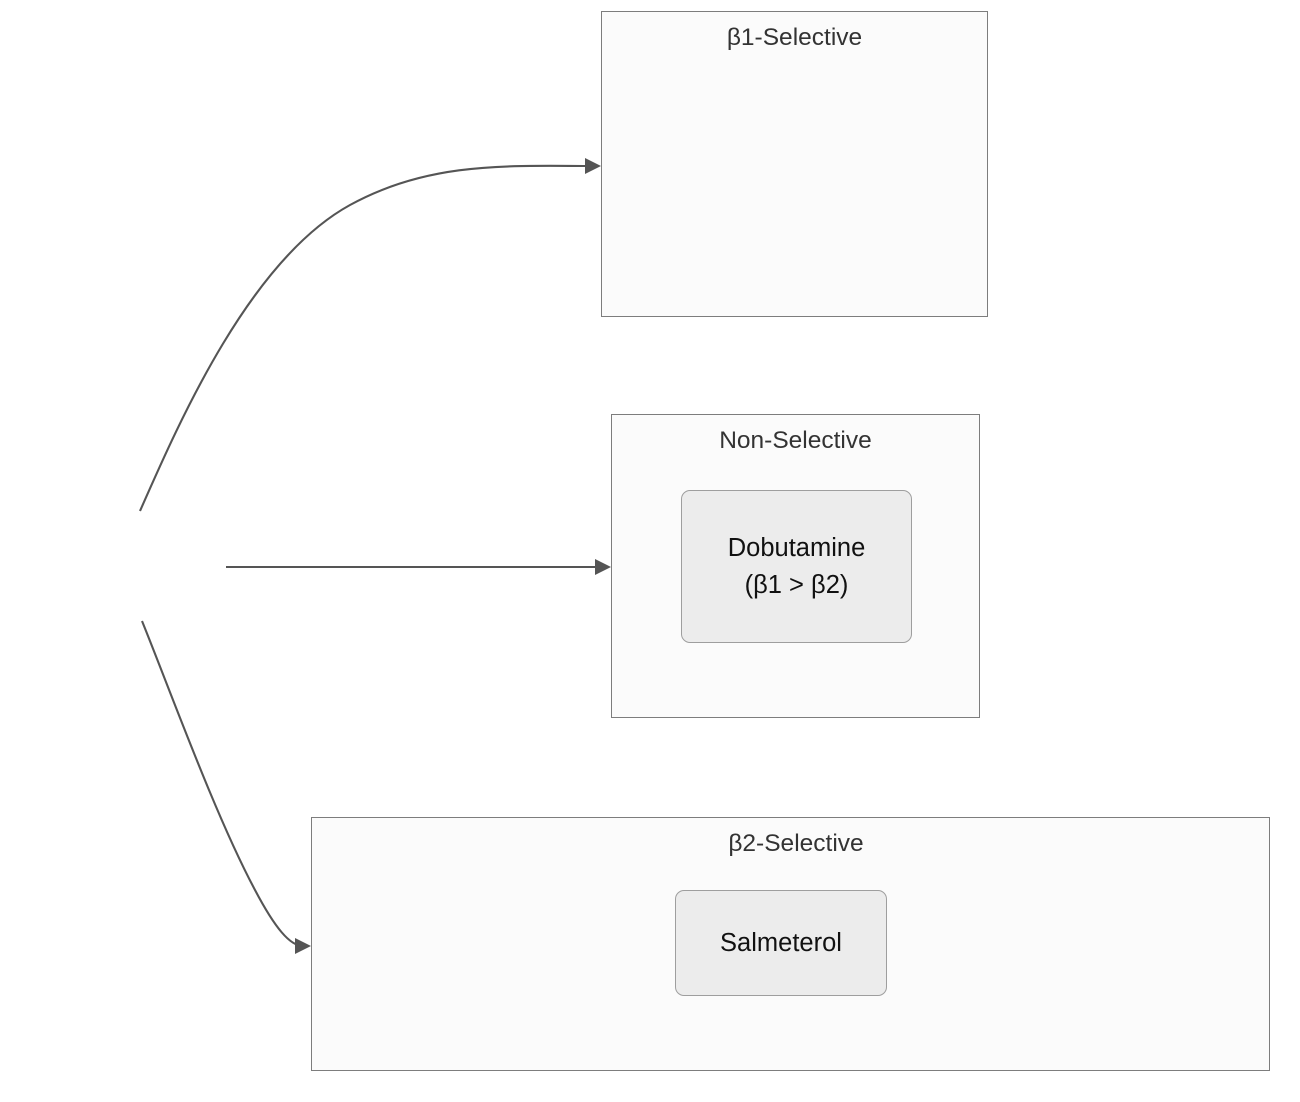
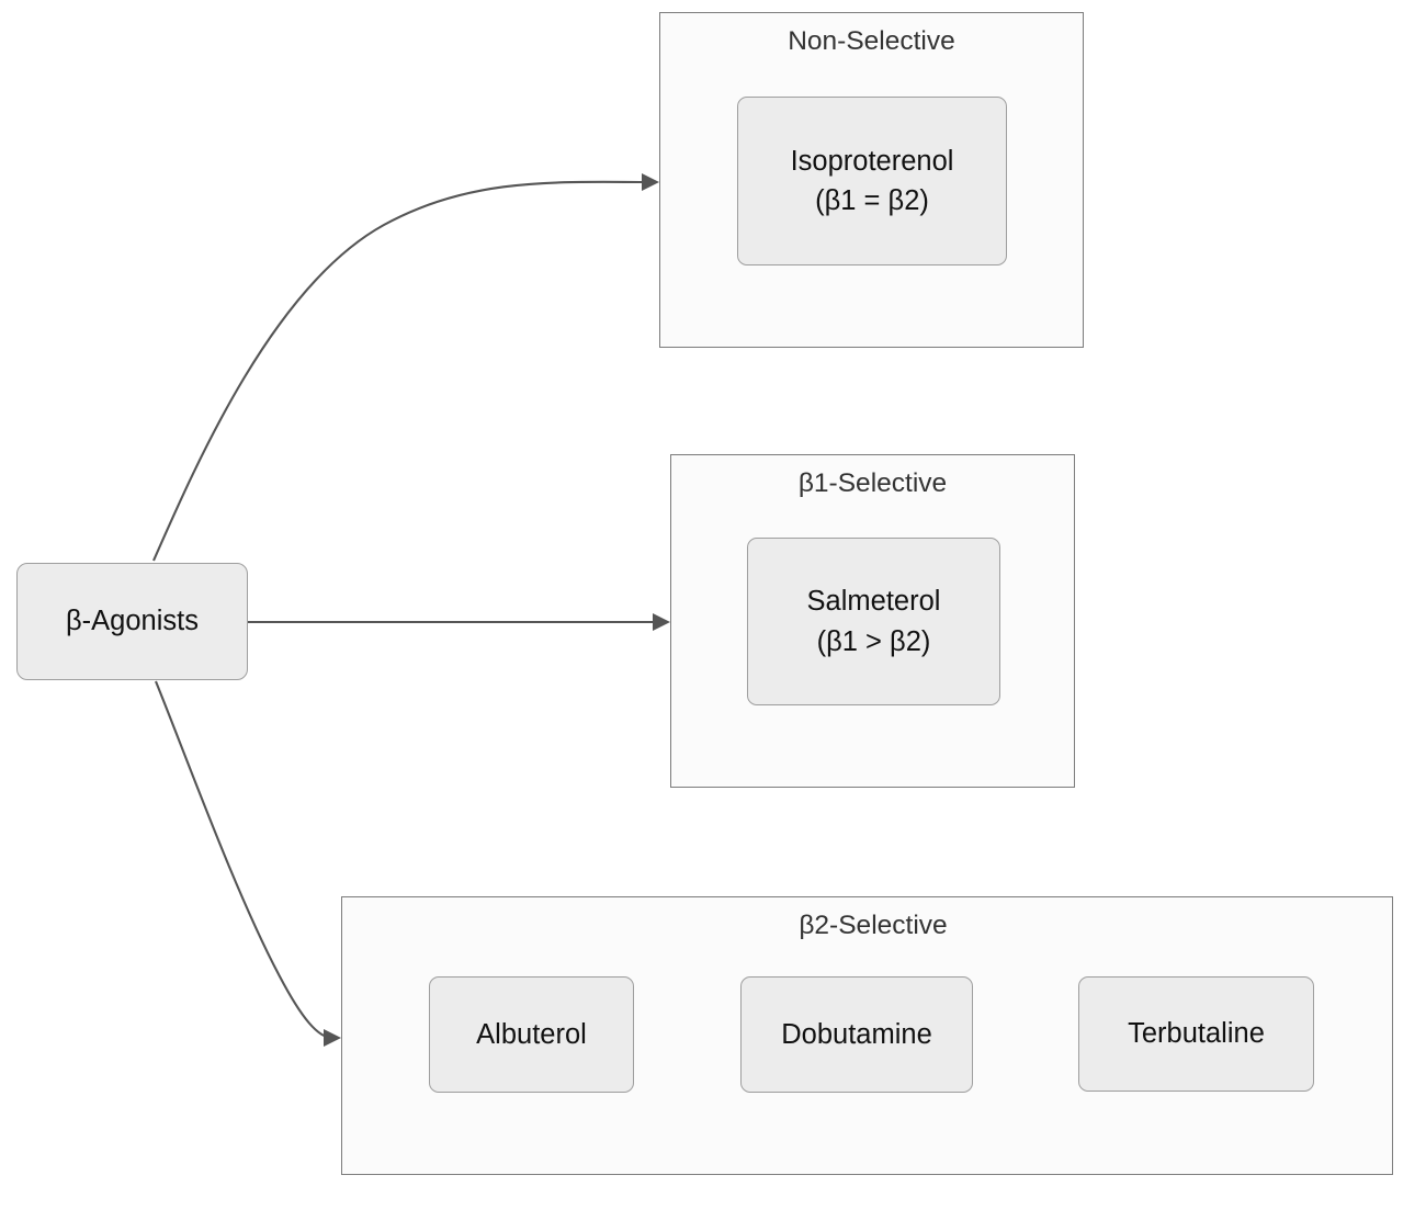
+ β-Agonists
- β1-Selective
+ Non-Selective
+ Isoproterenol
+ (β1 = β2)
- Non-Selective
+ β1-Selective
- Dobutamine
+ Salmeterol
  (β1 > β2)
  β2-Selective
+ Albuterol
- Salmeterol
+ Dobutamine
+ Terbutaline
